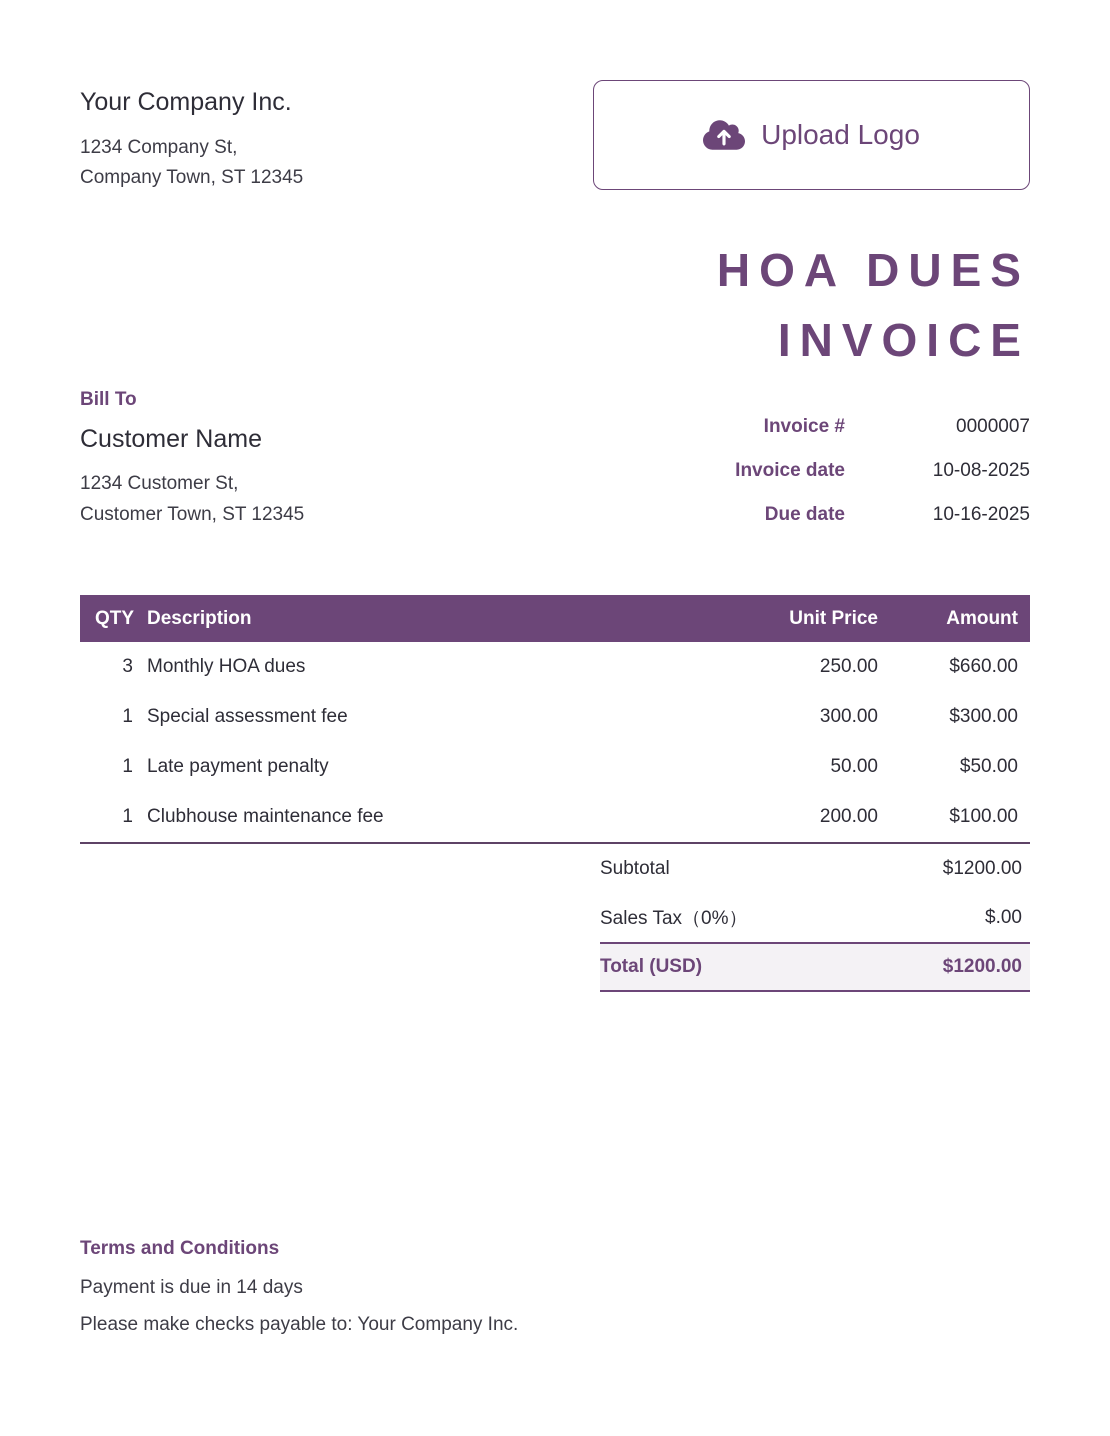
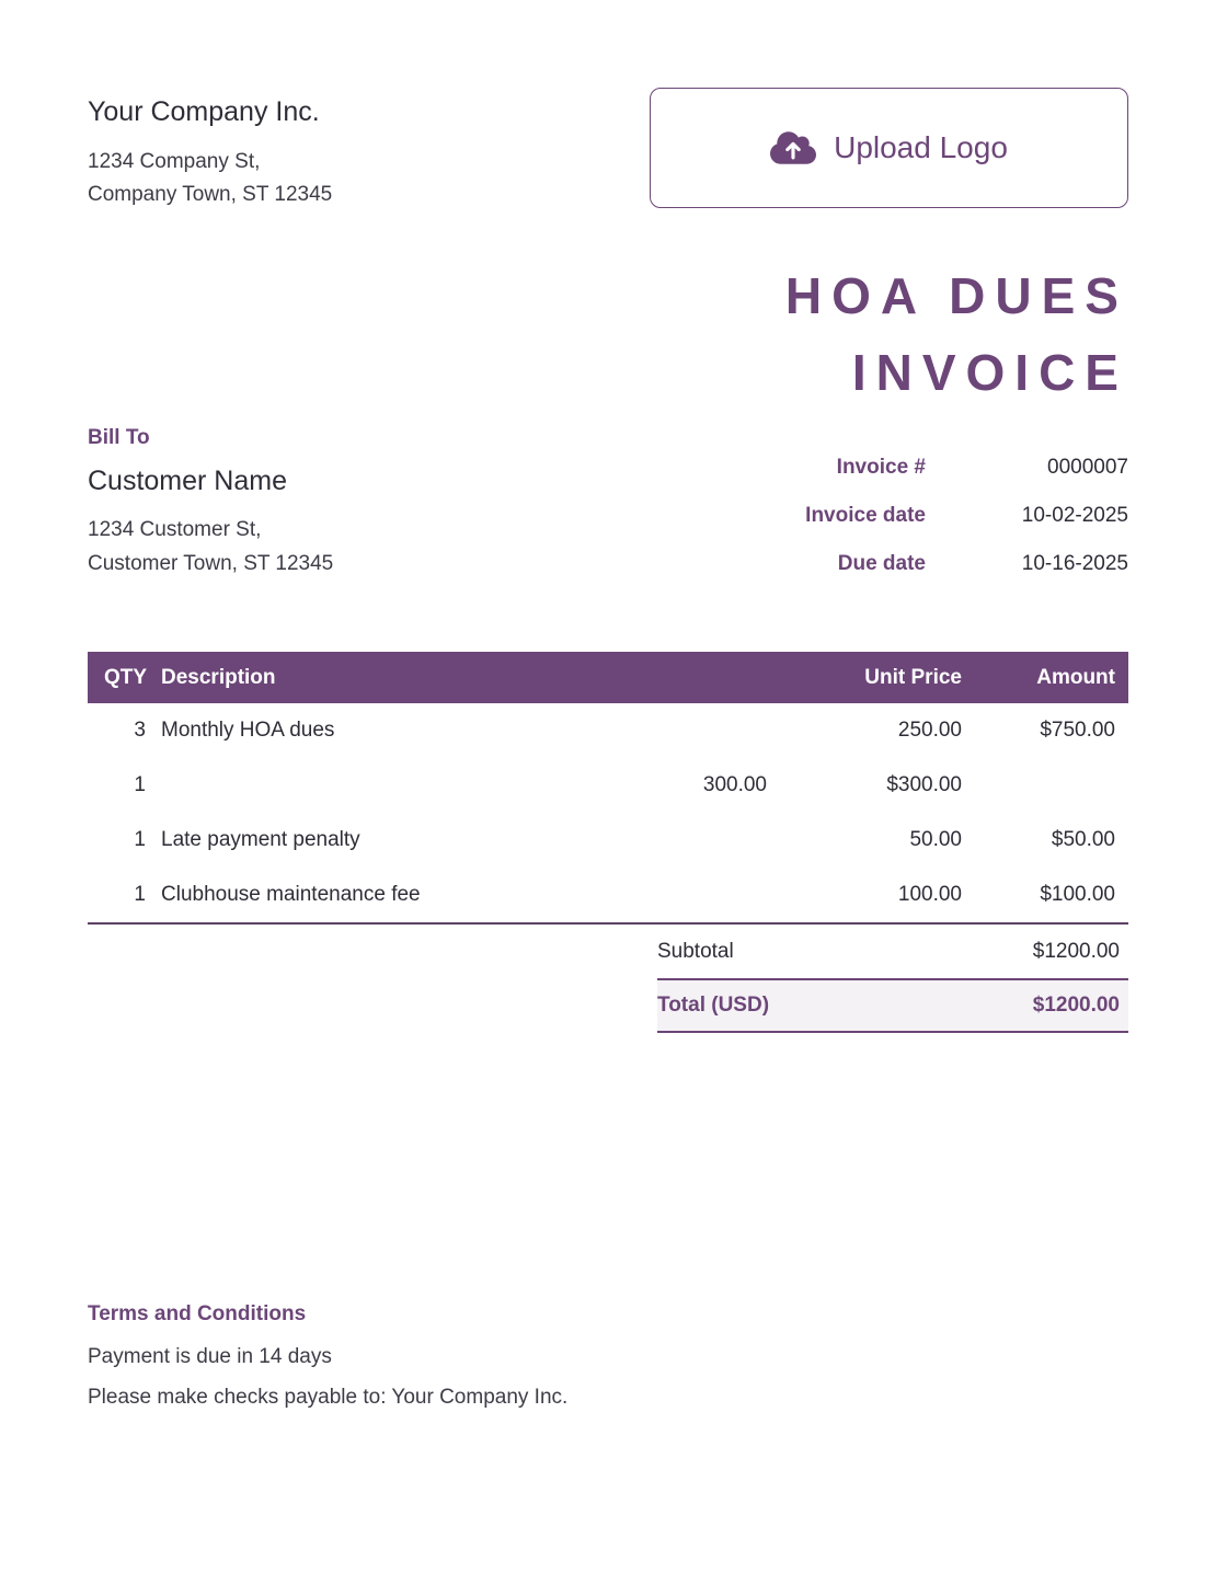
  Your Company Inc.
  1234 Company St,
  Company Town, ST 12345
  Upload Logo
  HOA DUES
  INVOICE
  Bill To
  Customer Name
  1234 Customer St,
  Customer Town, ST 12345
  Invoice #
  0000007
  Invoice date
- 10-08-2025
+ 10-02-2025
  Due date
  10-16-2025
  QTY
  Description
  Unit Price
  Amount
  3
  Monthly HOA dues
  250.00
- $660.00
+ $750.00
  1
- Special assessment fee
  300.00
  $300.00
  1
  Late payment penalty
  50.00
  $50.00
  1
  Clubhouse maintenance fee
- 200.00
+ 100.00
  $100.00
  Subtotal
  $1200.00
- Sales Tax（0%）
- $.00
  Total (USD)
  $1200.00
  Terms and Conditions
  Payment is due in 14 days
  Please make checks payable to: Your Company Inc.
